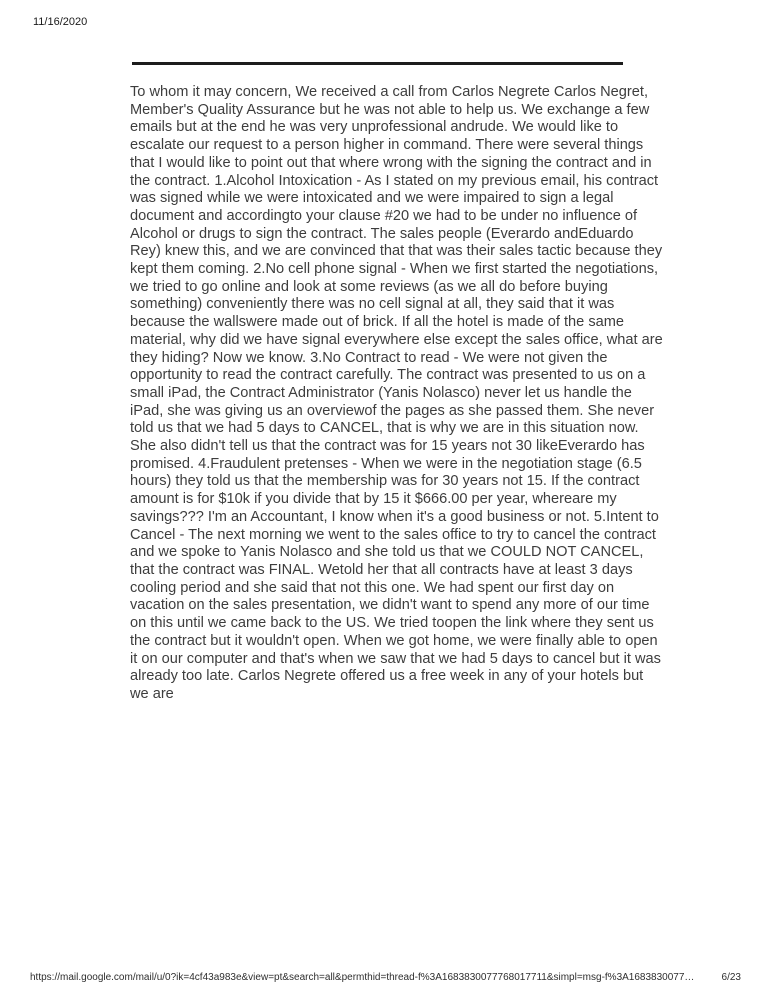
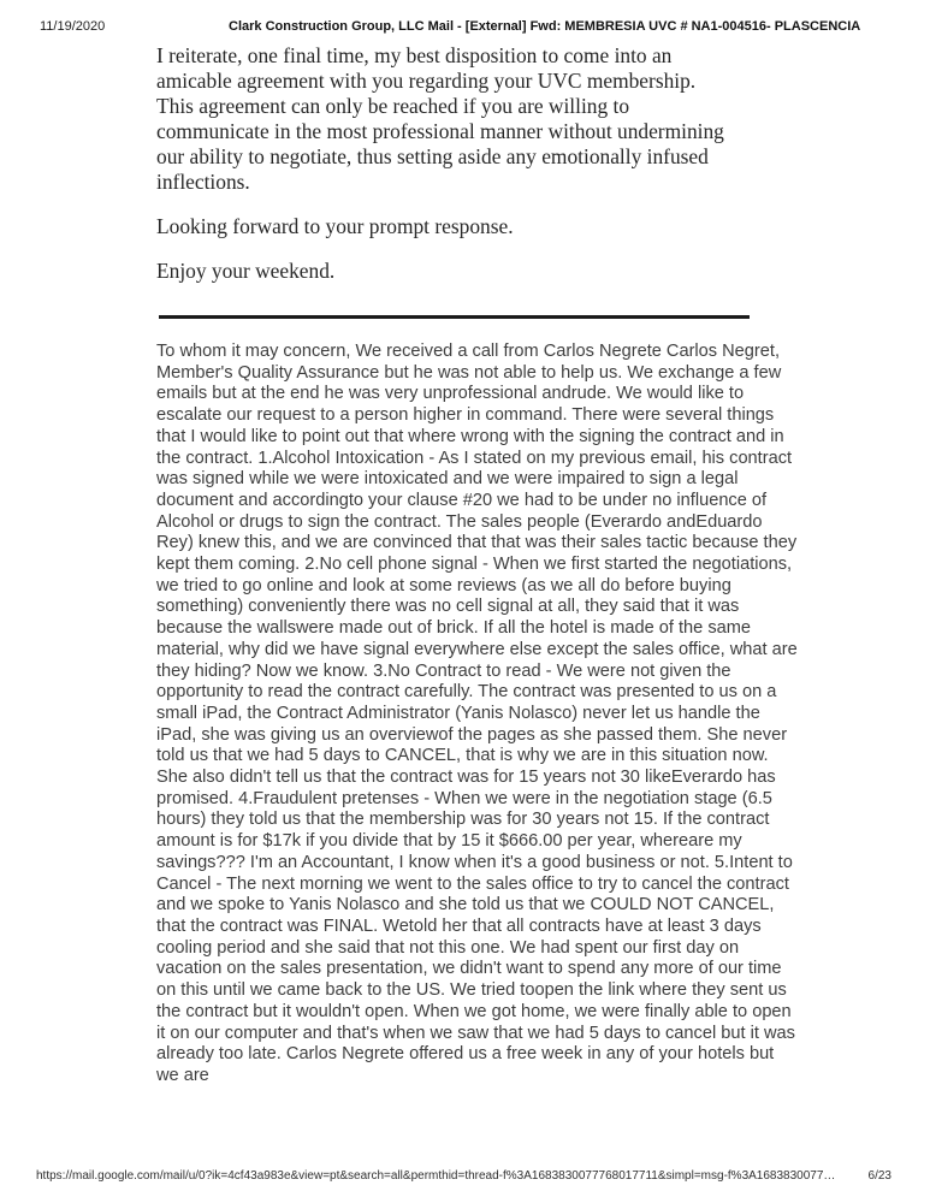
- 11/16/2020
+ 11/19/2020
+ Clark Construction Group, LLC Mail - [External] Fwd: MEMBRESIA UVC # NA1-004516- PLASCENCIA
+ I reiterate, one final time, my best disposition to come into an amicable agreement with you regarding your UVC membership. This agreement can only be reached if you are willing to communicate in the most professional manner without undermining our ability to negotiate, thus setting aside any emotionally infused inflections.
+ Looking forward to your prompt response.
+ Enjoy your weekend.
- To whom it may concern, We received a call from Carlos Negrete Carlos Negret, Member's Quality Assurance but he was not able to help us. We exchange a few emails but at the end he was very unprofessional andrude. We would like to escalate our request to a person higher in command. There were several things that I would like to point out that where wrong with the signing the contract and in the contract. 1.Alcohol Intoxication - As I stated on my previous email, his contract was signed while we were intoxicated and we were impaired to sign a legal document and accordingto your clause #20 we had to be under no influence of Alcohol or drugs to sign the contract. The sales people (Everardo andEduardo Rey) knew this, and we are convinced that that was their sales tactic because they kept them coming. 2.No cell phone signal - When we first started the negotiations, we tried to go online and look at some reviews (as we all do before buying something) conveniently there was no cell signal at all, they said that it was because the wallswere made out of brick. If all the hotel is made of the same material, why did we have signal everywhere else except the sales office, what are they hiding? Now we know. 3.No Contract to read - We were not given the opportunity to read the contract carefully. The contract was presented to us on a small iPad, the Contract Administrator (Yanis Nolasco) never let us handle the iPad, she was giving us an overviewof the pages as she passed them. She never told us that we had 5 days to CANCEL, that is why we are in this situation now. She also didn't tell us that the contract was for 15 years not 30 likeEverardo has promised. 4.Fraudulent pretenses - When we were in the negotiation stage (6.5 hours) they told us that the membership was for 30 years not 15. If the contract amount is for $10k if you divide that by 15 it $666.00 per year, whereare my savings??? I'm an Accountant, I know when it's a good business or not. 5.Intent to Cancel - The next morning we went to the sales office to try to cancel the contract and we spoke to Yanis Nolasco and she told us that we COULD NOT CANCEL, that the contract was FINAL. Wetold her that all contracts have at least 3 days cooling period and she said that not this one. We had spent our first day on vacation on the sales presentation, we didn't want to spend any more of our time on this until we came back to the US. We tried toopen the link where they sent us the contract but it wouldn't open. When we got home, we were finally able to open it on our computer and that's when we saw that we had 5 days to cancel but it was already too late. Carlos Negrete offered us a free week in any of your hotels but we are
+ To whom it may concern, We received a call from Carlos Negrete Carlos Negret, Member's Quality Assurance but he was not able to help us. We exchange a few emails but at the end he was very unprofessional andrude. We would like to escalate our request to a person higher in command. There were several things that I would like to point out that where wrong with the signing the contract and in the contract. 1.Alcohol Intoxication - As I stated on my previous email, his contract was signed while we were intoxicated and we were impaired to sign a legal document and accordingto your clause #20 we had to be under no influence of Alcohol or drugs to sign the contract. The sales people (Everardo andEduardo Rey) knew this, and we are convinced that that was their sales tactic because they kept them coming. 2.No cell phone signal - When we first started the negotiations, we tried to go online and look at some reviews (as we all do before buying something) conveniently there was no cell signal at all, they said that it was because the wallswere made out of brick. If all the hotel is made of the same material, why did we have signal everywhere else except the sales office, what are they hiding? Now we know. 3.No Contract to read - We were not given the opportunity to read the contract carefully. The contract was presented to us on a small iPad, the Contract Administrator (Yanis Nolasco) never let us handle the iPad, she was giving us an overviewof the pages as she passed them. She never told us that we had 5 days to CANCEL, that is why we are in this situation now. She also didn't tell us that the contract was for 15 years not 30 likeEverardo has promised. 4.Fraudulent pretenses - When we were in the negotiation stage (6.5 hours) they told us that the membership was for 30 years not 15. If the contract amount is for $17k if you divide that by 15 it $666.00 per year, whereare my savings??? I'm an Accountant, I know when it's a good business or not. 5.Intent to Cancel - The next morning we went to the sales office to try to cancel the contract and we spoke to Yanis Nolasco and she told us that we COULD NOT CANCEL, that the contract was FINAL. Wetold her that all contracts have at least 3 days cooling period and she said that not this one. We had spent our first day on vacation on the sales presentation, we didn't want to spend any more of our time on this until we came back to the US. We tried toopen the link where they sent us the contract but it wouldn't open. When we got home, we were finally able to open it on our computer and that's when we saw that we had 5 days to cancel but it was already too late. Carlos Negrete offered us a free week in any of your hotels but we are
  https://mail.google.com/mail/u/0?ik=4cf43a983e&view=pt&search=all&permthid=thread-f%3A1683830077768017711&simpl=msg-f%3A1683830077…
  6/23
